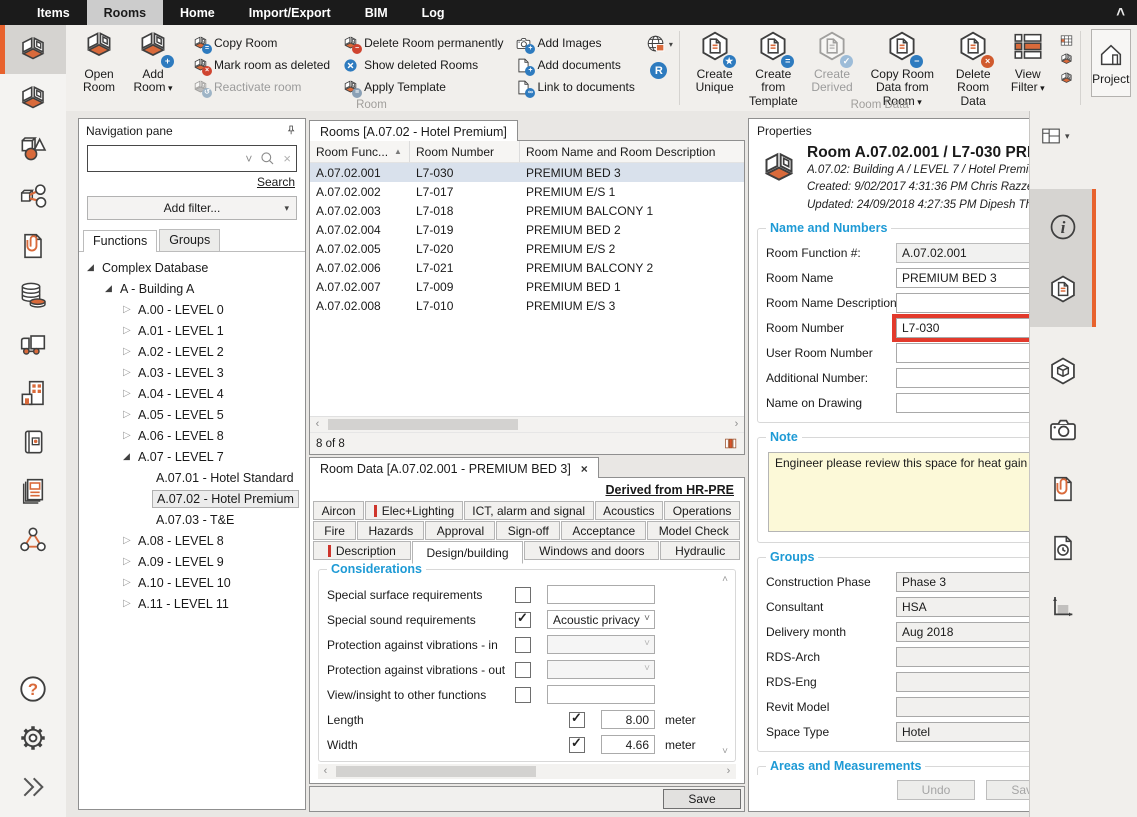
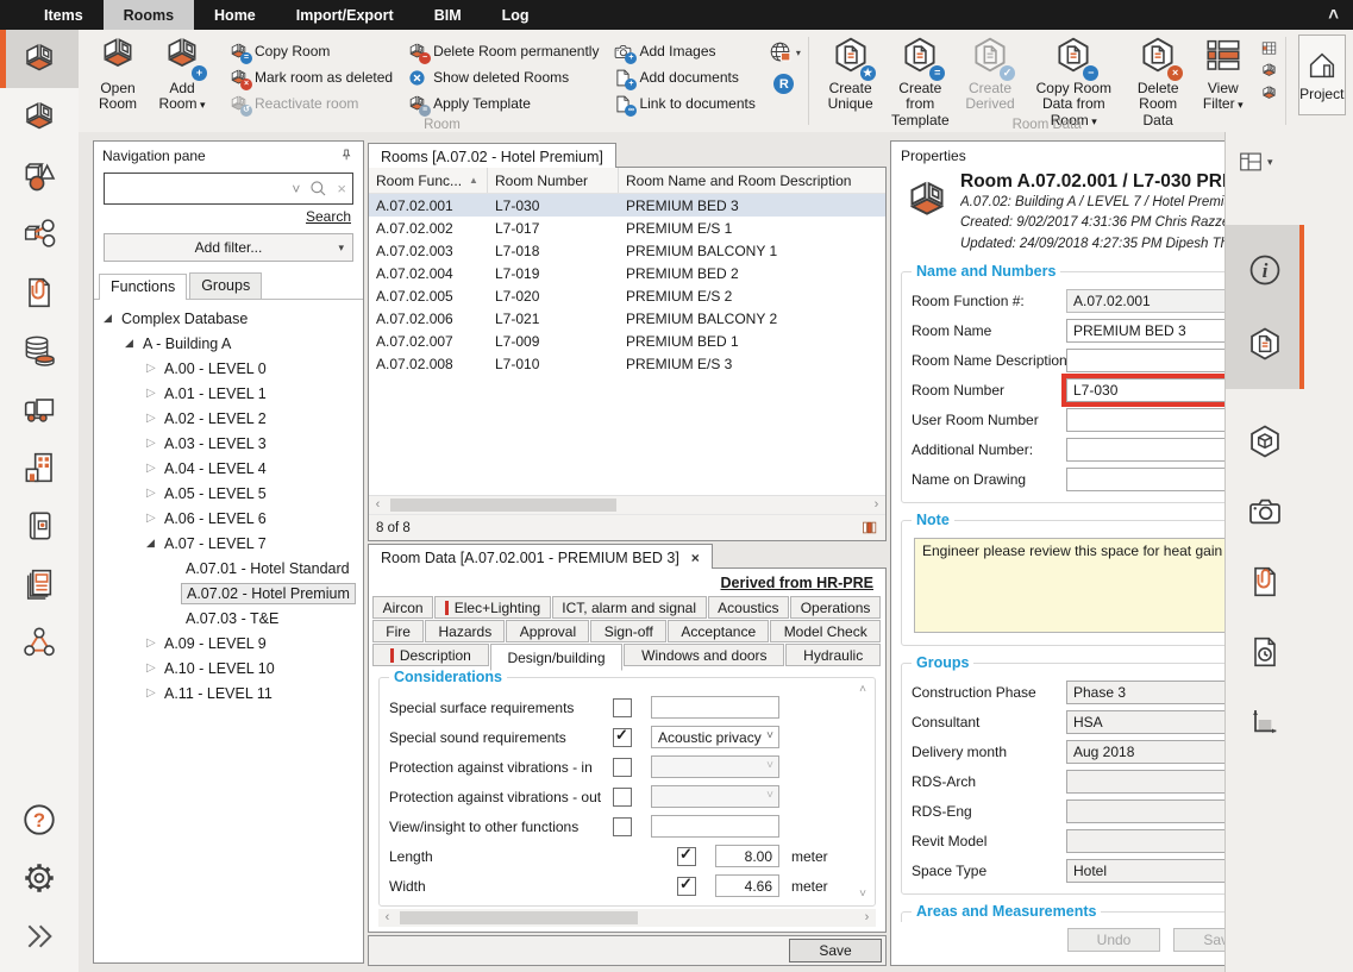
  Items
  Rooms
  Home
  Import/Export
  BIM
  Log
  ˄
  Open Room
  +
  Add Room
  Copy Room
  Mark room as deleted
  Reactivate room
  Delete Room permanently
  Show deleted Rooms
  Apply Template
  Add Images
  Add documents
  Link to documents
  ▾
  R
  Room
  ★
  Create Unique
  =
  Create from Template
  ✓
  Create Derived
  −
  Copy Room Data from Room
  ×
  Delete Room Data
  View Filter
  Room Data
  Project
  Navigation pane
  ˅
  ×
  Search
  Add filter...
  ▾
  Functions
  Groups
  Complex Database
  A - Building A
  A.00 - LEVEL 0
  A.01 - LEVEL 1
  A.02 - LEVEL 2
  A.03 - LEVEL 3
  A.04 - LEVEL 4
  A.05 - LEVEL 5
- A.06 - LEVEL 8
+ A.06 - LEVEL 6
  A.07 - LEVEL 7
  A.07.01 - Hotel Standard
  A.07.02 - Hotel Premium
  A.07.03 - T&E
- A.08 - LEVEL 8
  A.09 - LEVEL 9
  A.10 - LEVEL 10
  A.11 - LEVEL 11
  Rooms [A.07.02 - Hotel Premium]
  Room Func...
  ▲
  Room Number
  Room Name and Room Description
  A.07.02.001
  L7-030
  PREMIUM BED 3
  A.07.02.002
  L7-017
  PREMIUM E/S 1
  A.07.02.003
  L7-018
  PREMIUM BALCONY 1
  A.07.02.004
  L7-019
  PREMIUM BED 2
  A.07.02.005
  L7-020
  PREMIUM E/S 2
  A.07.02.006
  L7-021
  PREMIUM BALCONY 2
  A.07.02.007
  L7-009
  PREMIUM BED 1
  A.07.02.008
  L7-010
  PREMIUM E/S 3
  ‹
  ›
  8 of 8
  Room Data [A.07.02.001 - PREMIUM BED 3]
  ×
  Derived from HR-PRE
  Aircon
  Elec+Lighting
  ICT, alarm and signal
  Acoustics
  Operations
  Fire
  Hazards
  Approval
  Sign-off
  Acceptance
  Model Check
  Description
  Design/building
  Windows and doors
  Hydraulic
  Considerations
  Special surface requirements
  Special sound requirements
  Acoustic privacy
  Protection against vibrations - in
  Protection against vibrations - out
  View/insight to other functions
  Length
  8.00
  meter
  Width
  4.66
  meter
  ˄
  ˅
  ‹
  ›
  Save
  Properties
  Room A.07.02.001 / L7-030 PR
  A.07.02: Building A / LEVEL 7 / Hotel Premi
  Created: 9/02/2017 4:31:36 PM Chris Razz
  Updated: 24/09/2018 4:27:35 PM Dipesh T
  Name and Numbers
  Room Function #:
  A.07.02.001
  Room Name
  PREMIUM BED 3
  Room Name Description
  Room Number
  L7-030
  User Room Number
  Additional Number:
  Name on Drawing
  Note
  Engineer please review this space for heat gain
  Groups
  Construction Phase
  Phase 3
  Consultant
  HSA
  Delivery month
  Aug 2018
  RDS-Arch
  RDS-Eng
  Revit Model
  Space Type
  Hotel
  Areas and Measurements
  Undo
  ▾
